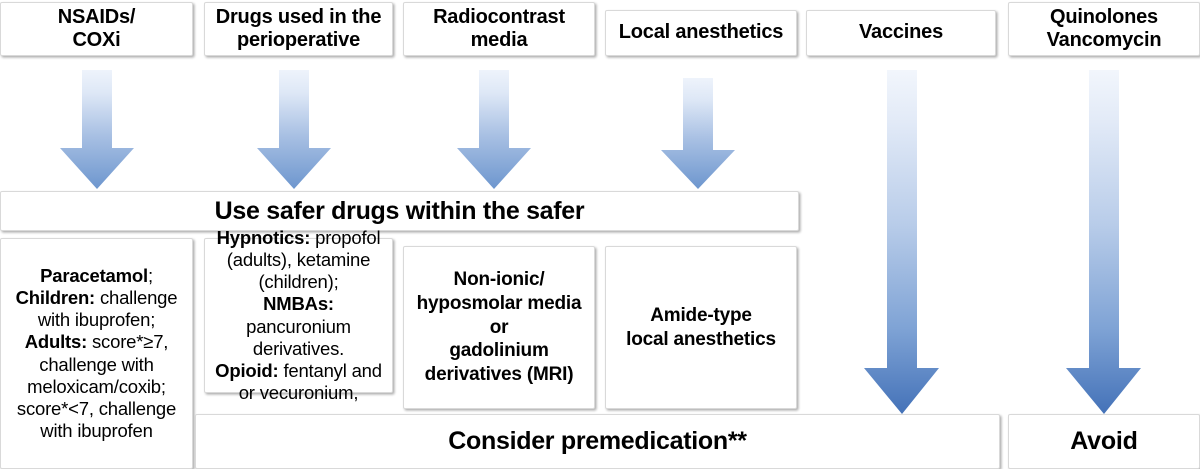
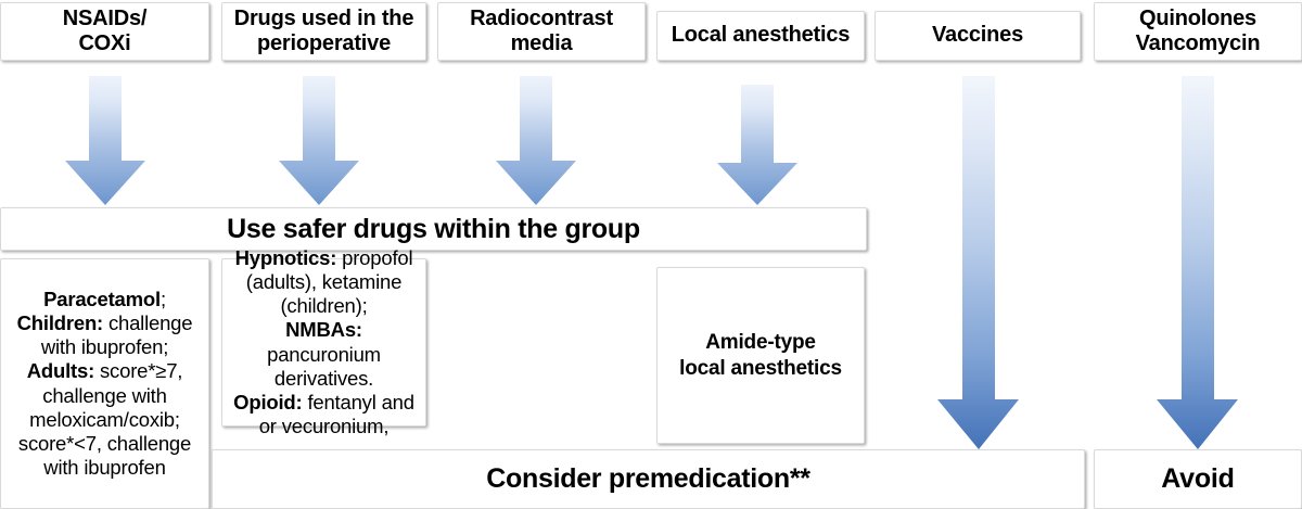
  NSAIDs/
  COXi
  Drugs used in the
  perioperative
  Radiocontrast
  media
  Local anesthetics
  Vaccines
  Quinolones
  Vancomycin
- Use safer drugs within the safer
+ Use safer drugs within the group
  Paracetamol;
  Children: challenge
  with ibuprofen;
  Adults: score*≥7,
  challenge with
  meloxicam/coxib;
  score*<7, challenge
  with ibuprofen
  Hypnotics: propofol
  (adults), ketamine
  (children);
  NMBAs: pancuronium
  derivatives.
  Opioid: fentanyl and
  or vecuronium,
- Non-ionic/
- hyposmolar media
- or
- gadolinium
- derivatives (MRI)
  Amide-type
  local anesthetics
  Consider premedication**
  Avoid
